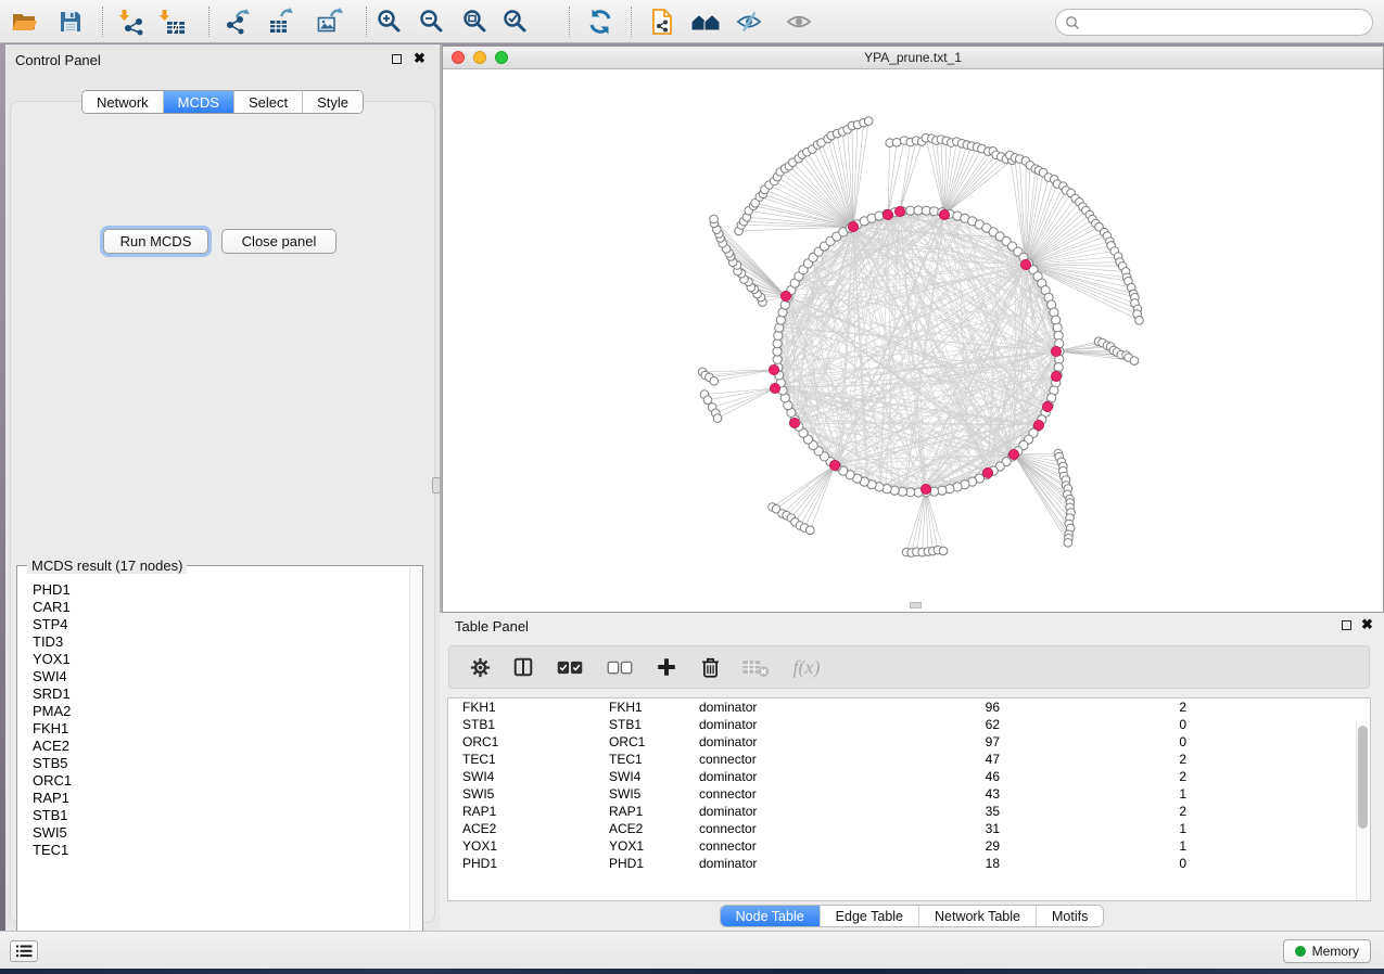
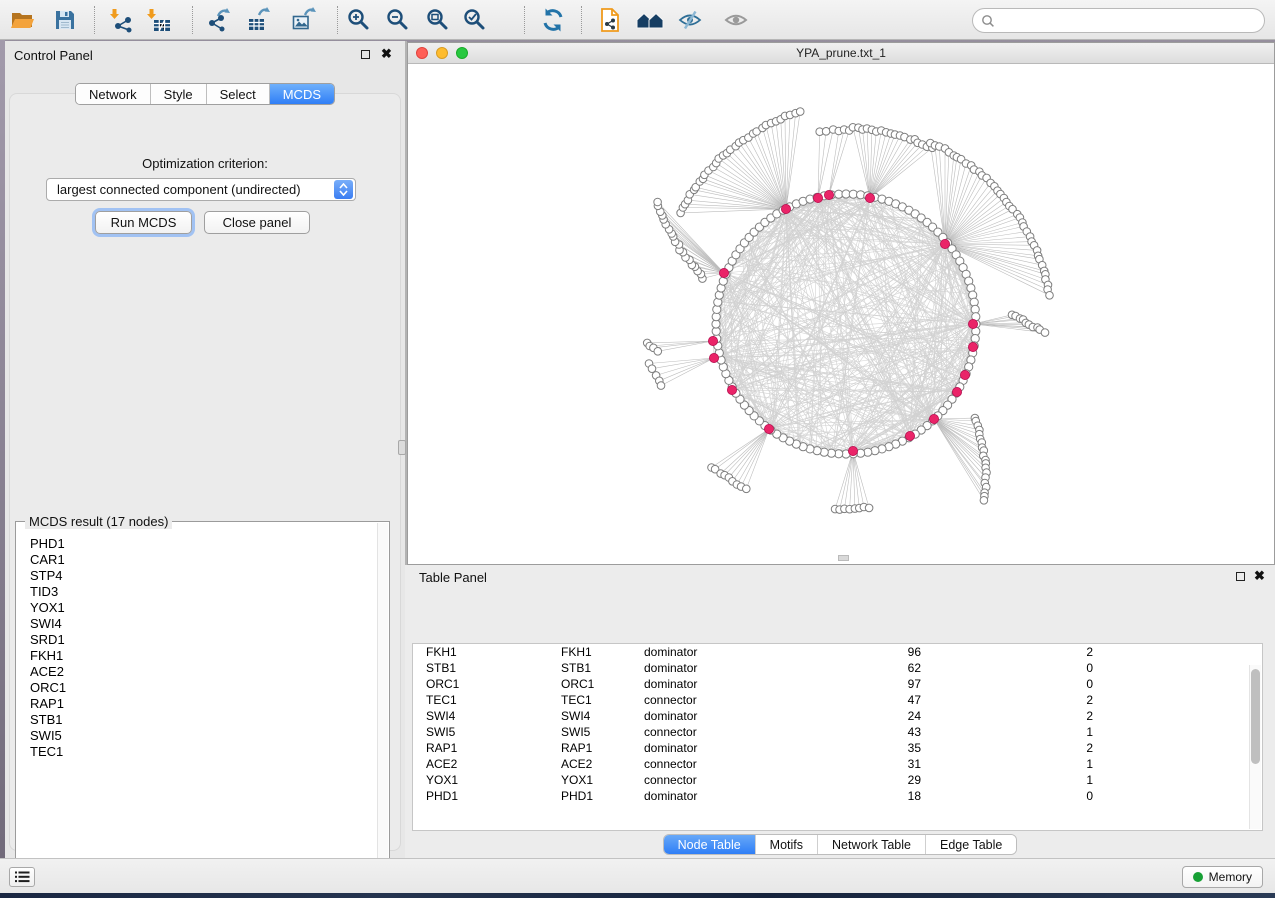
  Control Panel
  ✖
  Network
- MCDS
+ Style
  Select
- Style
+ MCDS
+ Optimization criterion:
+ largest connected component (undirected)
  Run MCDS
  Close panel
  MCDS result (17 nodes)
  PHD1
  CAR1
  STP4
  TID3
  YOX1
  SWI4
  SRD1
- PMA2
  FKH1
  ACE2
- STB5
  ORC1
  RAP1
  STB1
  SWI5
  TEC1
  YPA_prune.txt_1
  Table Panel
  ✖
- f(x)
  FKH1
  FKH1
  dominator
  96
  2
  STB1
  STB1
  dominator
  62
  0
  ORC1
  ORC1
  dominator
  97
  0
  TEC1
  TEC1
  connector
  47
  2
  SWI4
  SWI4
  dominator
- 46
+ 24
  2
  SWI5
  SWI5
  connector
  43
  1
  RAP1
  RAP1
  dominator
  35
  2
  ACE2
  ACE2
  connector
  31
  1
  YOX1
  YOX1
  connector
  29
  1
  PHD1
  PHD1
  dominator
  18
  0
  Node Table
- Edge Table
+ Motifs
  Network Table
- Motifs
+ Edge Table
  Memory
